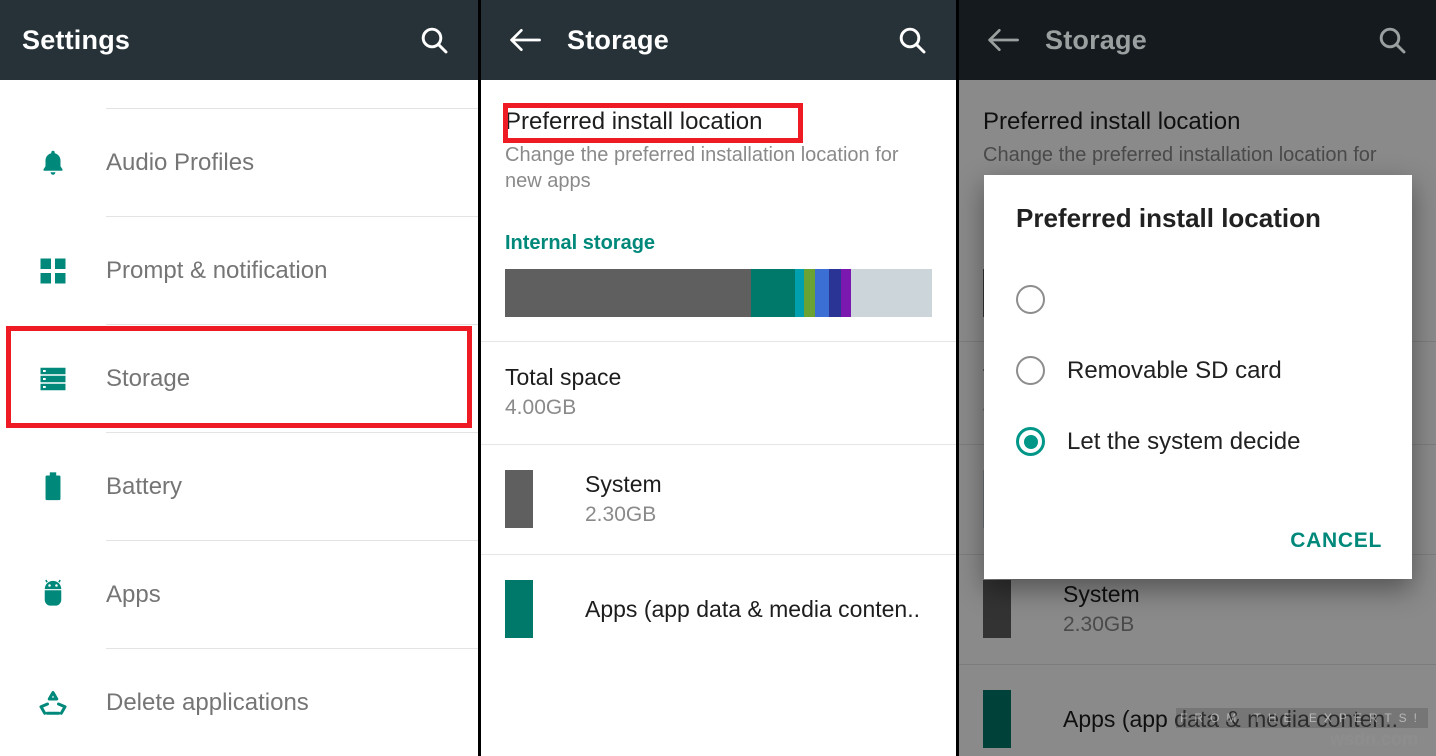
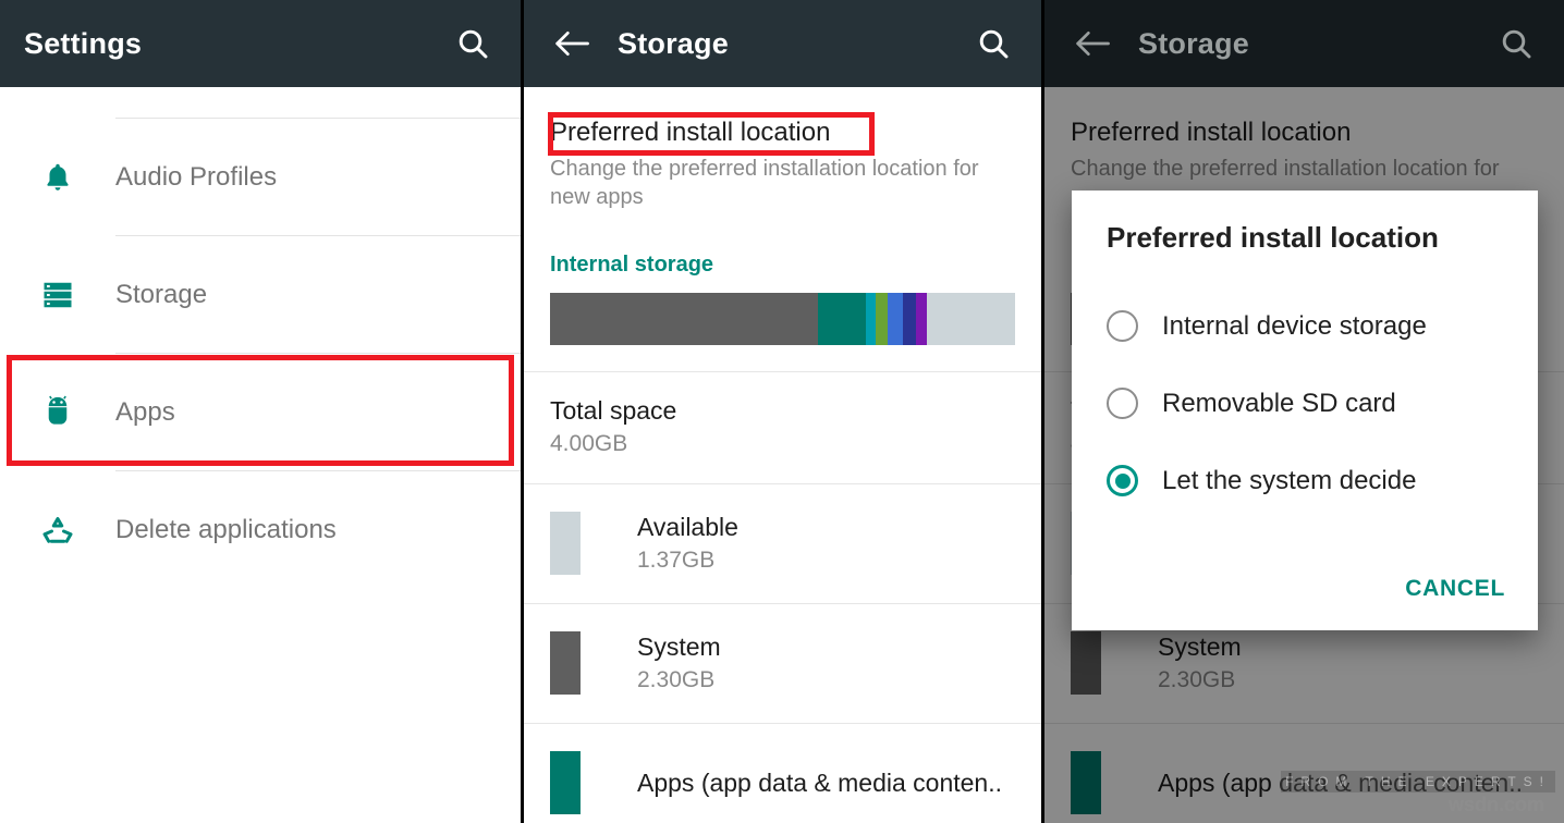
  Settings
  Audio Profiles
- Prompt & notification
  Storage
- Battery
  Apps
  Delete applications
  Storage
  Preferred install location
  Change the preferred installation location for new apps
  Internal storage
  Total space
  4.00GB
+ Available
+ 1.37GB
  System
  2.30GB
  Apps (app data & media conten..
  Storage
  Preferred install location
  Change the preferred installation location for
  System
  2.30GB
  Apps (app data & media conten..
  Preferred install location
+ Internal device storage
  Removable SD card
  Let the system decide
  CANCEL
  FROM THE EXPERTS!
